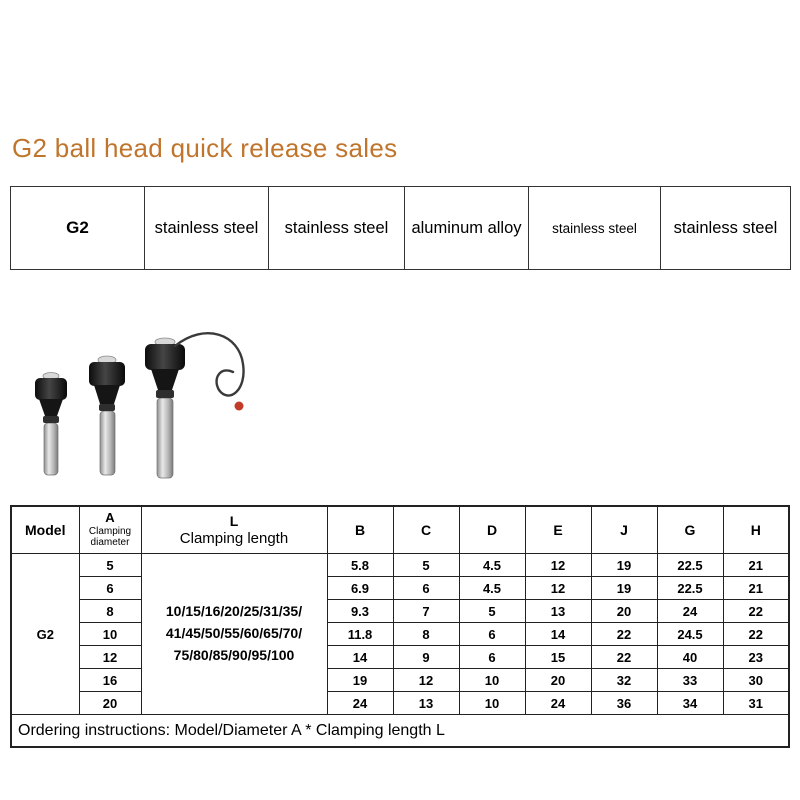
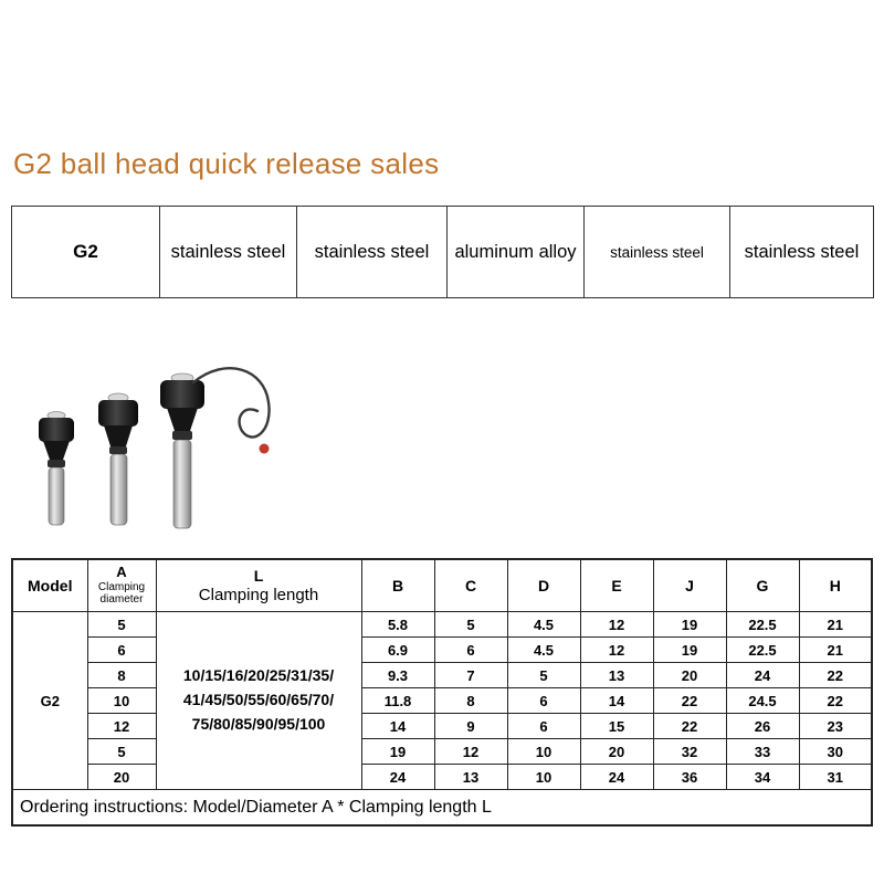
  G2 ball head quick release sales
  G2	stainless steel	stainless steel	aluminum alloy	stainless steel	stainless steel
  Model	A Clamping diameter	L Clamping length	B	C	D	E	J	G	H
  G2	5	10/15/16/20/25/31/35/ 41/45/50/55/60/65/70/ 75/80/85/90/95/100	5.8	5	4.5	12	19	22.5	21
  6	6.9	6	4.5	12	19	22.5	21
  8	9.3	7	5	13	20	24	22
  10	11.8	8	6	14	22	24.5	22
- 12	14	9	6	15	22	40	23
+ 12	14	9	6	15	22	26	23
- 16	19	12	10	20	32	33	30
+ 5	19	12	10	20	32	33	30
  20	24	13	10	24	36	34	31
  Ordering instructions: Model/Diameter A * Clamping length L
